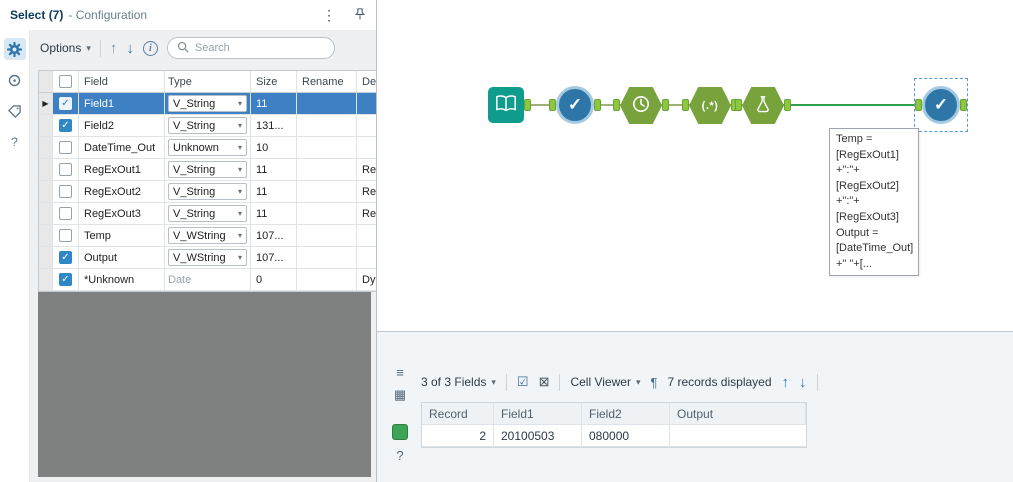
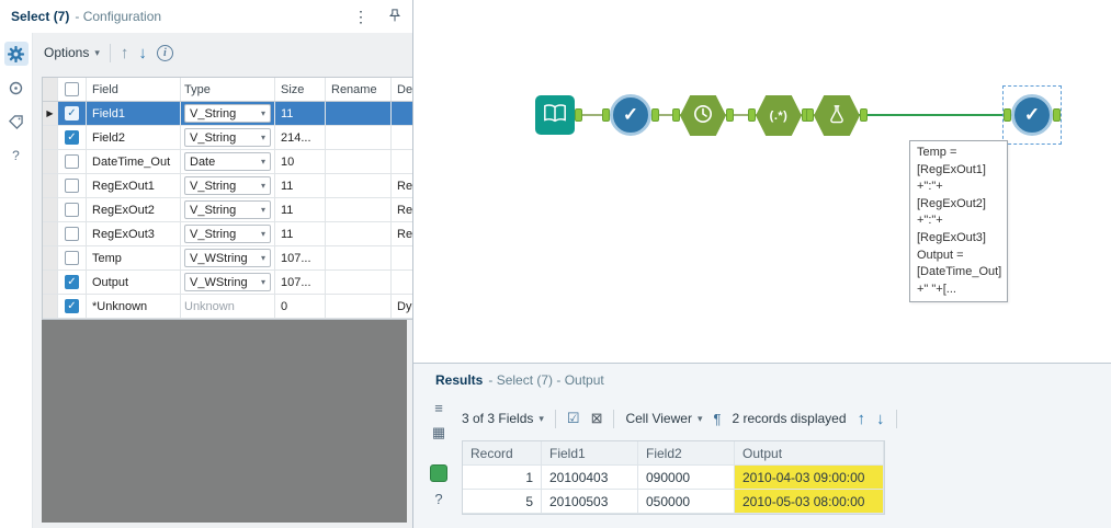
  Select (7)
  - Configuration
  ⋮
  ?
  Options
  ▾
  ↑
  ↓
  i
- Search
  Field
  Type
  Size
  Rename
  ▶
  ✓
  Field1
  V_String
  ▾
  11
  ✓
  Field2
  V_String
  ▾
- 131...
+ 214...
  DateTime_Out
- Unknown
+ Date
  ▾
  10
  RegExOut1
  V_String
  ▾
  11
  Re
  RegExOut2
  V_String
  ▾
  11
  Re
  RegExOut3
  V_String
  ▾
  11
  Re
  Temp
  V_WString
  ▾
  107...
  ✓
  Output
  V_WString
  ▾
  107...
  ✓
  *Unknown
- Date
+ Unknown
  0
  Dy
  ✓
  (.*)
  ✓
  Temp =
  [RegExOut1]
  +":"+
  [RegExOut2]
  +":"+
  [RegExOut3]
  Output =
  [DateTime_Out]
  +" "+[...
+ Results
+ - Select (7) - Output
  ≡
  ▦
  ?
  3 of 3 Fields
  ▾
  ☑
  ⊠
  Cell Viewer
  ▾
  ¶
- 7 records displayed
+ 2 records displayed
  ↑
  ↓
  Record
  Field1
  Field2
  Output
+ 1
+ 20100403
+ 090000
+ 2010-04-03 09:00:00
- 2
+ 5
  20100503
- 080000
+ 050000
+ 2010-05-03 08:00:00
